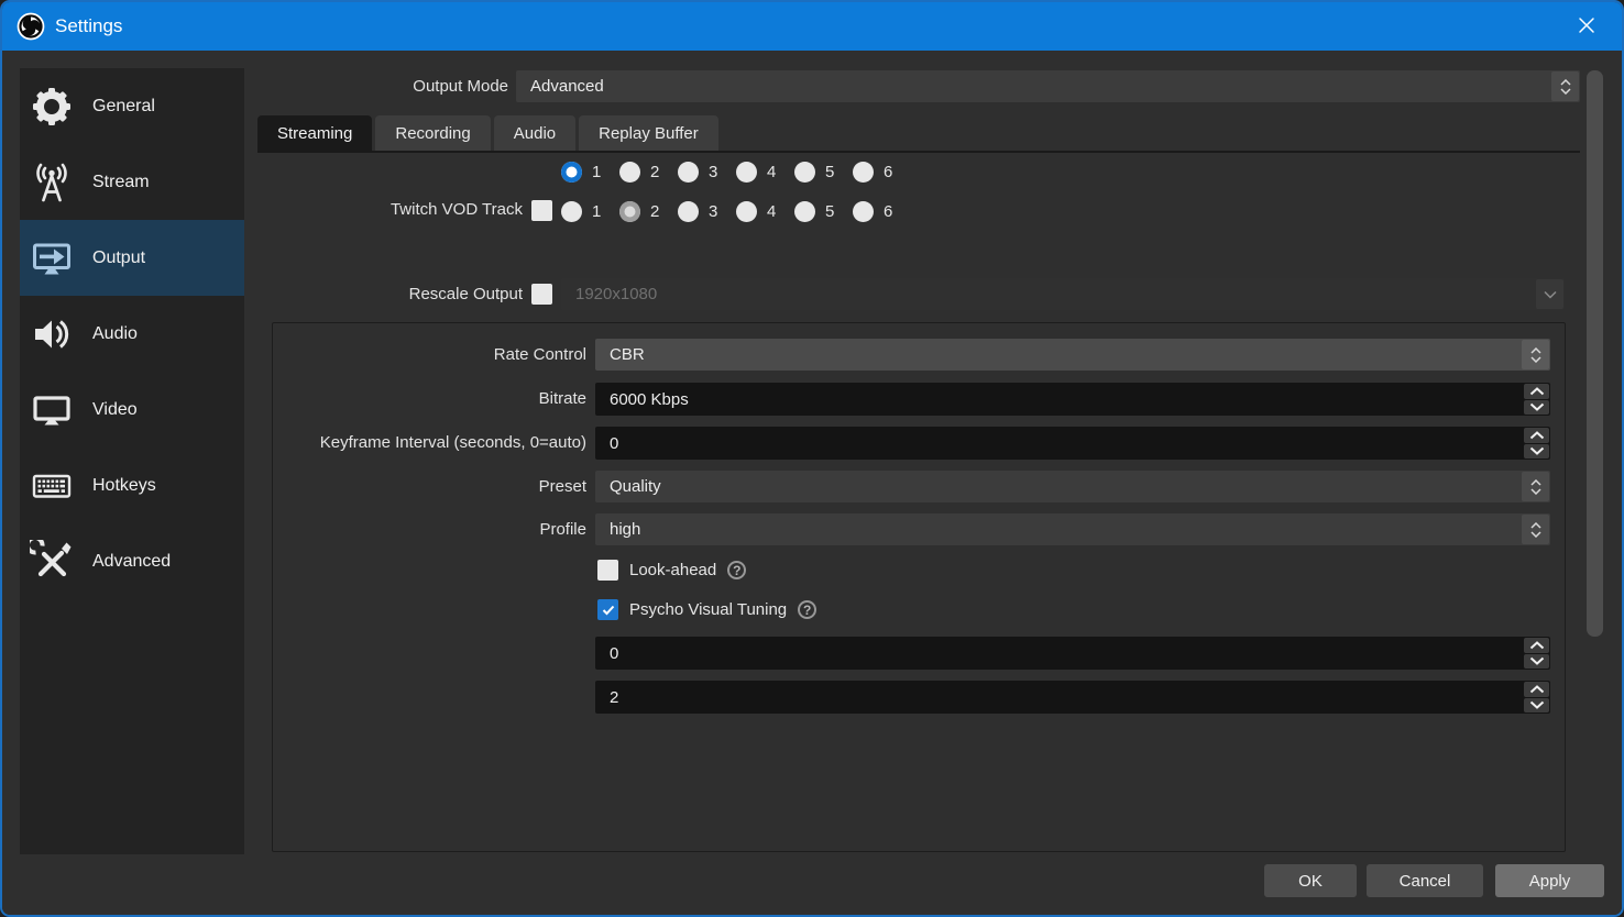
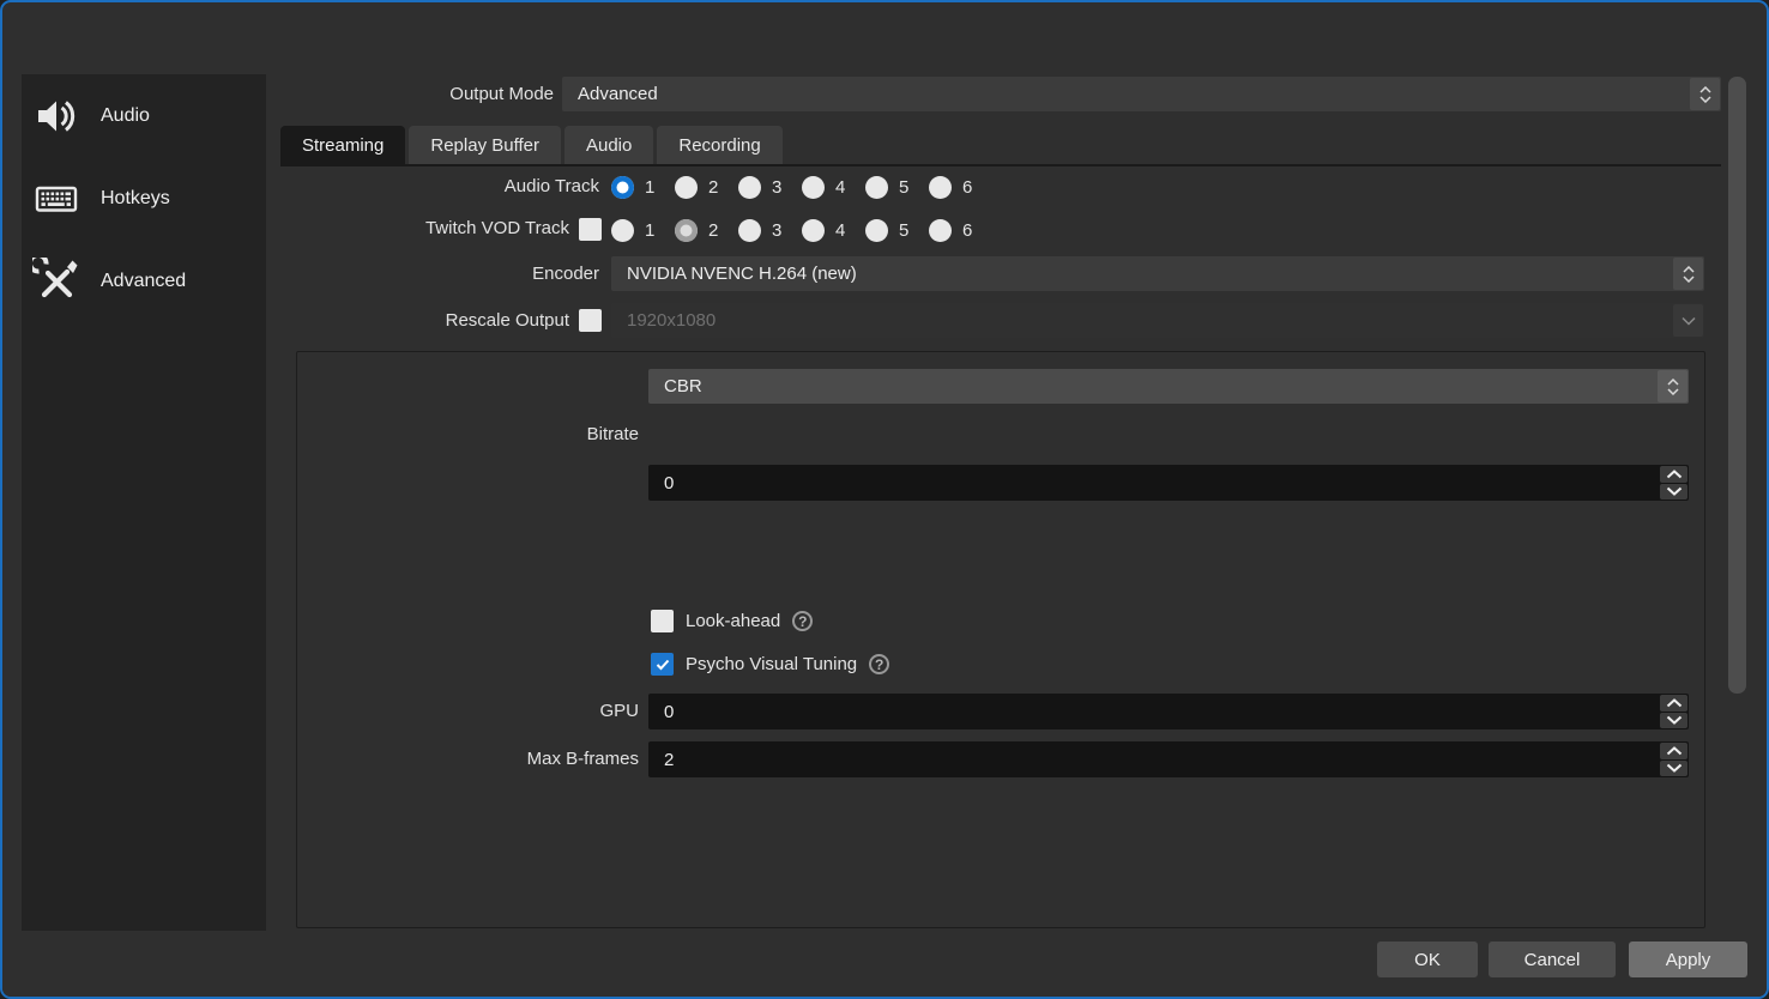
- Settings
- General
- Stream
- Output
  Audio
- Video
  Hotkeys
  Advanced
  Output Mode
  Advanced
  Streaming
- Recording
+ Replay Buffer
  Audio
- Replay Buffer
+ Recording
+ Audio Track
  1
  2
  3
  4
  5
  6
  Twitch VOD Track
  1
  2
  3
  4
  5
  6
+ Encoder
+ NVIDIA NVENC H.264 (new)
  Rescale Output
  1920x1080
- Rate Control
  CBR
  Bitrate
- 6000 Kbps
- Keyframe Interval (seconds, 0=auto)
  0
- Preset
- Quality
- Profile
- high
  Look-ahead
  ?
  Psycho Visual Tuning
  ?
+ GPU
  0
+ Max B-frames
  2
  OK
  Cancel
  Apply
